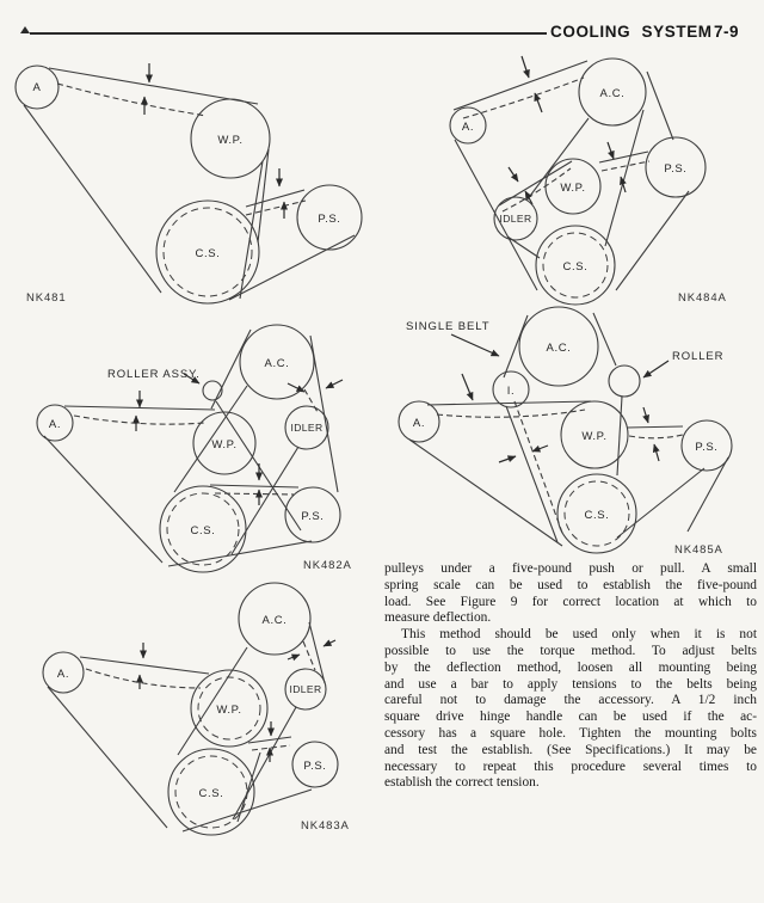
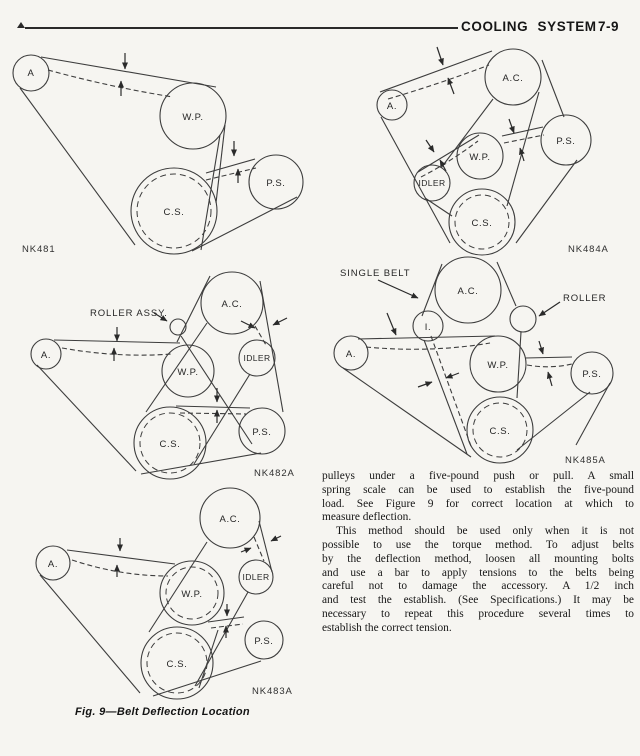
  COOLING SYSTEM
  7-9
  A
  W.P.
  P.S.
  C.S.
  NK481
  A.
  A.C.
  P.S.
  W.P.
  IDLER
  C.S.
  NK484A
  A.
  A.C.
  IDLER
  W.P.
  C.S.
  P.S.
  ROLLER ASY.
  NK482A
  A.
  I.
  A.C.
  W.P.
  P.S.
  C.S.
  SINGLE BELT
  ROLLER
  NK485A
  A.
  A.C.
  IDLER
  W.P.
  C.S.
  P.S.
  NK483A
+ Fig. 9—Belt Deflection Location
  pulleys under a five-pound push or pull. A small
  spring scale can be used to establish the five-pound
  load. See Figure 9 for correct location at which to
  measure deflection.
  This method should be used only when it is not
  possible to use the torque method. To adjust belts
- by the deflection method, loosen all mounting being
+ by the deflection method, loosen all mounting bolts
  and use a bar to apply tensions to the belts being
  careful not to damage the accessory. A 1/2 inch
- square drive hinge handle can be used if the ac-
- cessory has a square hole. Tighten the mounting bolts
  and test the establish. (See Specifications.) It may be
  necessary to repeat this procedure several times to
  establish the correct tension.
